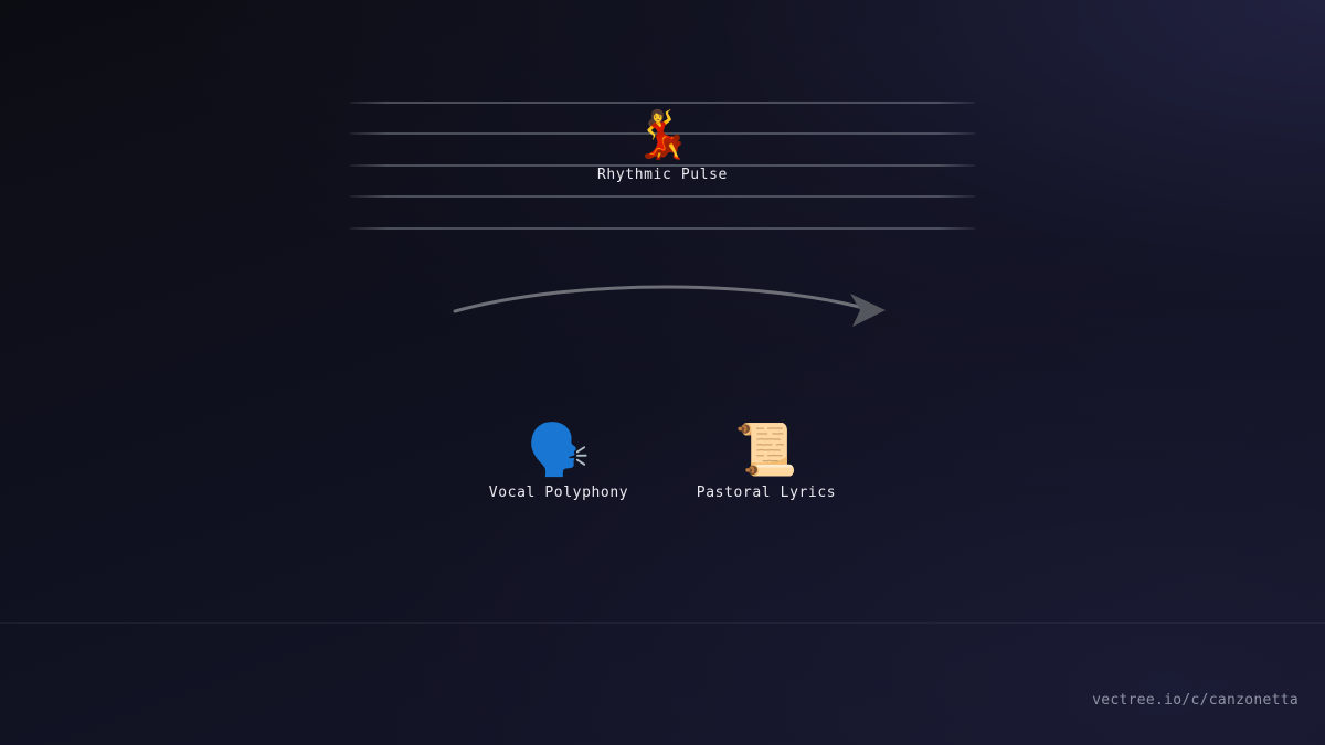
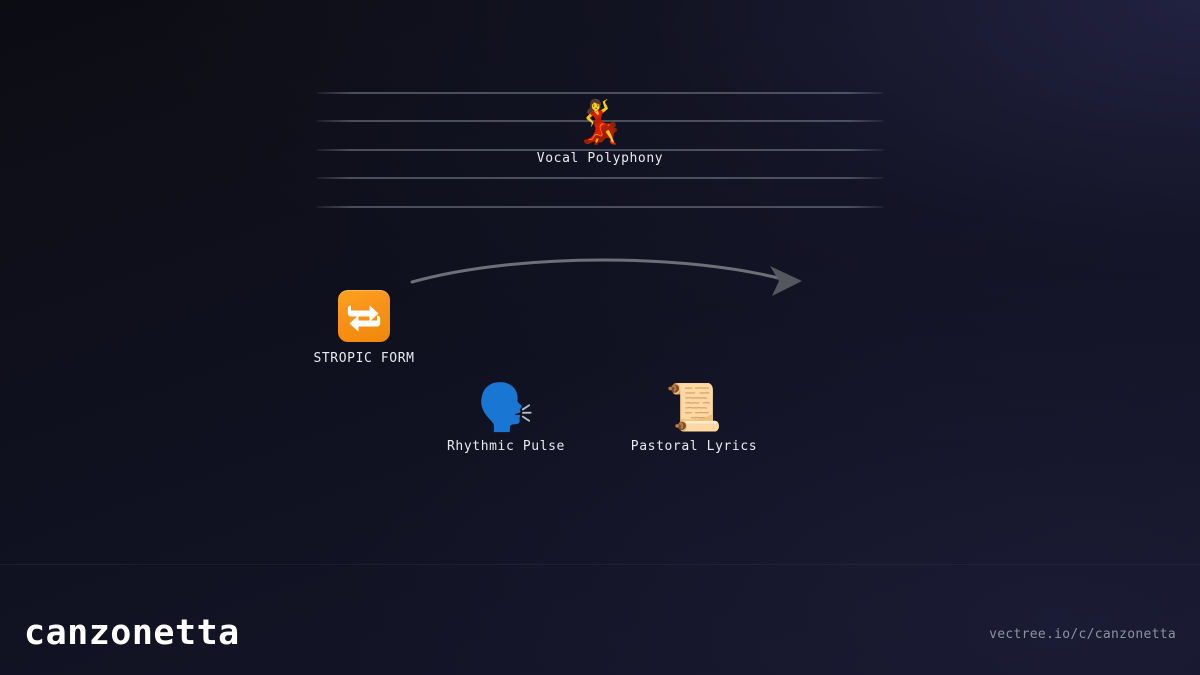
  💃
- Rhythmic Pulse
+ Vocal Polyphony
+ STROPIC FORM
  🗣️
- Vocal Polyphony
+ Rhythmic Pulse
  📜
  Pastoral Lyrics
+ canzonetta
  vectree.io/c/canzonetta
